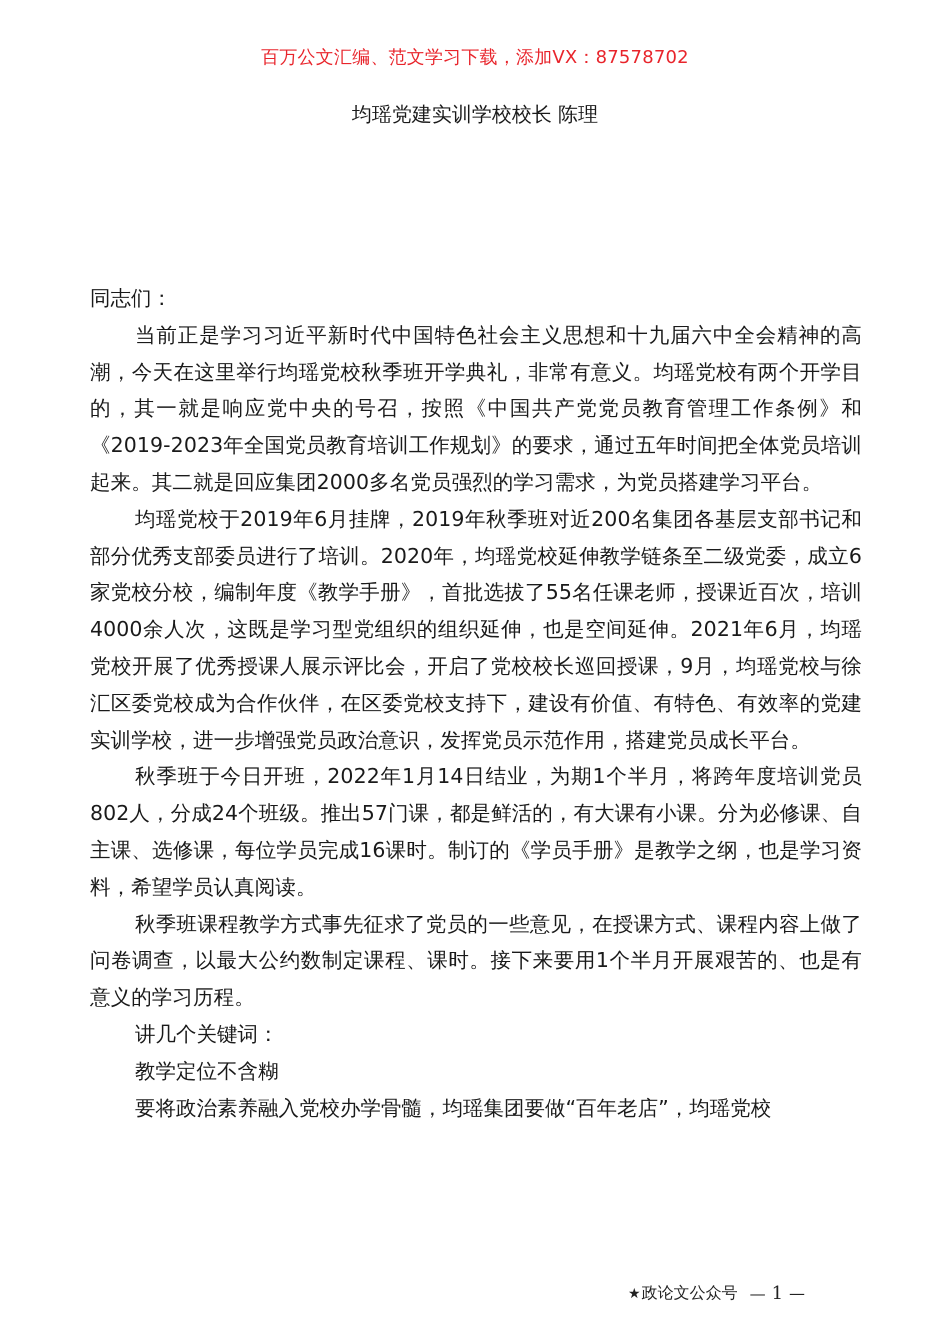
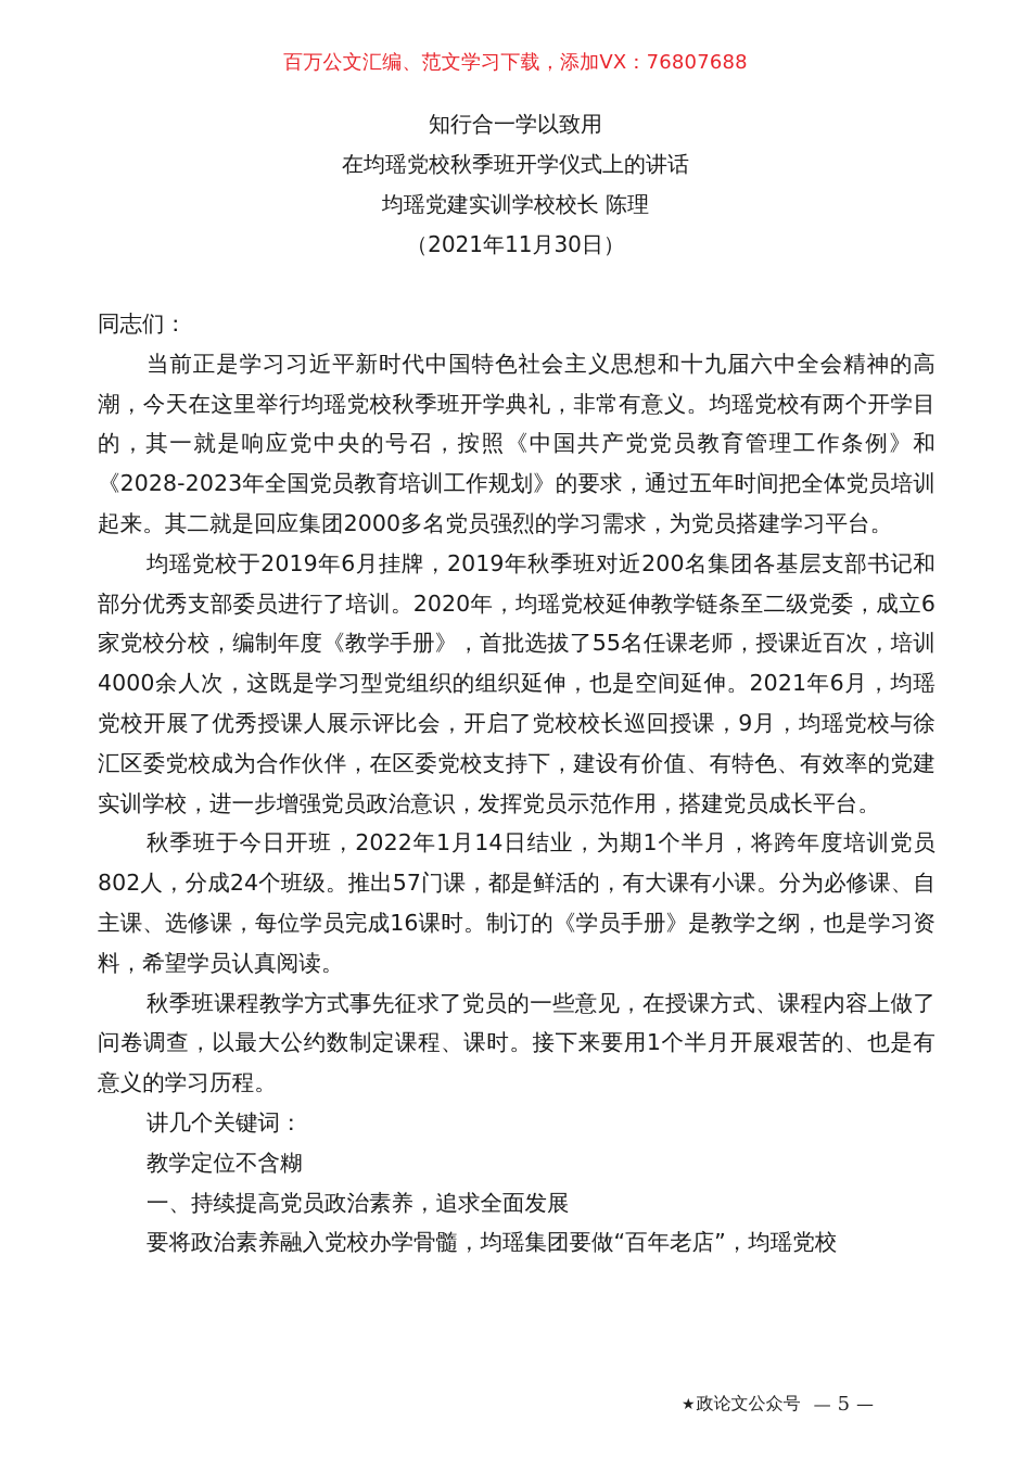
- 百万公文汇编、范文学习下载，添加VX：87578702
+ 百万公文汇编、范文学习下载，添加VX：76807688
+ 知行合一学以致用
+ 在均瑶党校秋季班开学仪式上的讲话
  均瑶党建实训学校校长 陈理
+ （2021年11月30日）
  同志们：
- 当前正是学习习近平新时代中国特色社会主义思想和十九届六中全会精神的高潮，今天在这里举行均瑶党校秋季班开学典礼，非常有意义。均瑶党校有两个开学目的，其一就是响应党中央的号召，按照《中国共产党党员教育管理工作条例》和《2019-2023年全国党员教育培训工作规划》的要求，通过五年时间把全体党员培训起来。其二就是回应集团2000多名党员强烈的学习需求，为党员搭建学习平台。
+ 当前正是学习习近平新时代中国特色社会主义思想和十九届六中全会精神的高潮，今天在这里举行均瑶党校秋季班开学典礼，非常有意义。均瑶党校有两个开学目的，其一就是响应党中央的号召，按照《中国共产党党员教育管理工作条例》和《2028-2023年全国党员教育培训工作规划》的要求，通过五年时间把全体党员培训起来。其二就是回应集团2000多名党员强烈的学习需求，为党员搭建学习平台。
  均瑶党校于2019年6月挂牌，2019年秋季班对近200名集团各基层支部书记和部分优秀支部委员进行了培训。2020年，均瑶党校延伸教学链条至二级党委，成立6家党校分校，编制年度《教学手册》，首批选拔了55名任课老师，授课近百次，培训4000余人次，这既是学习型党组织的组织延伸，也是空间延伸。2021年6月，均瑶党校开展了优秀授课人展示评比会，开启了党校校长巡回授课，9月，均瑶党校与徐汇区委党校成为合作伙伴，在区委党校支持下，建设有价值、有特色、有效率的党建实训学校，进一步增强党员政治意识，发挥党员示范作用，搭建党员成长平台。
  秋季班于今日开班，2022年1月14日结业，为期1个半月，将跨年度培训党员802人，分成24个班级。推出57门课，都是鲜活的，有大课有小课。分为必修课、自主课、选修课，每位学员完成16课时。制订的《学员手册》是教学之纲，也是学习资料，希望学员认真阅读。
  秋季班课程教学方式事先征求了党员的一些意见，在授课方式、课程内容上做了问卷调查，以最大公约数制定课程、课时。接下来要用1个半月开展艰苦的、也是有意义的学习历程。
  讲几个关键词：
  教学定位不含糊
+ 一、持续提高党员政治素养，追求全面发展
  要将政治素养融入党校办学骨髓，均瑶集团要做“百年老店”，均瑶党校
  ★
  政论文公众号
  —
- 1
+ 5
  —
